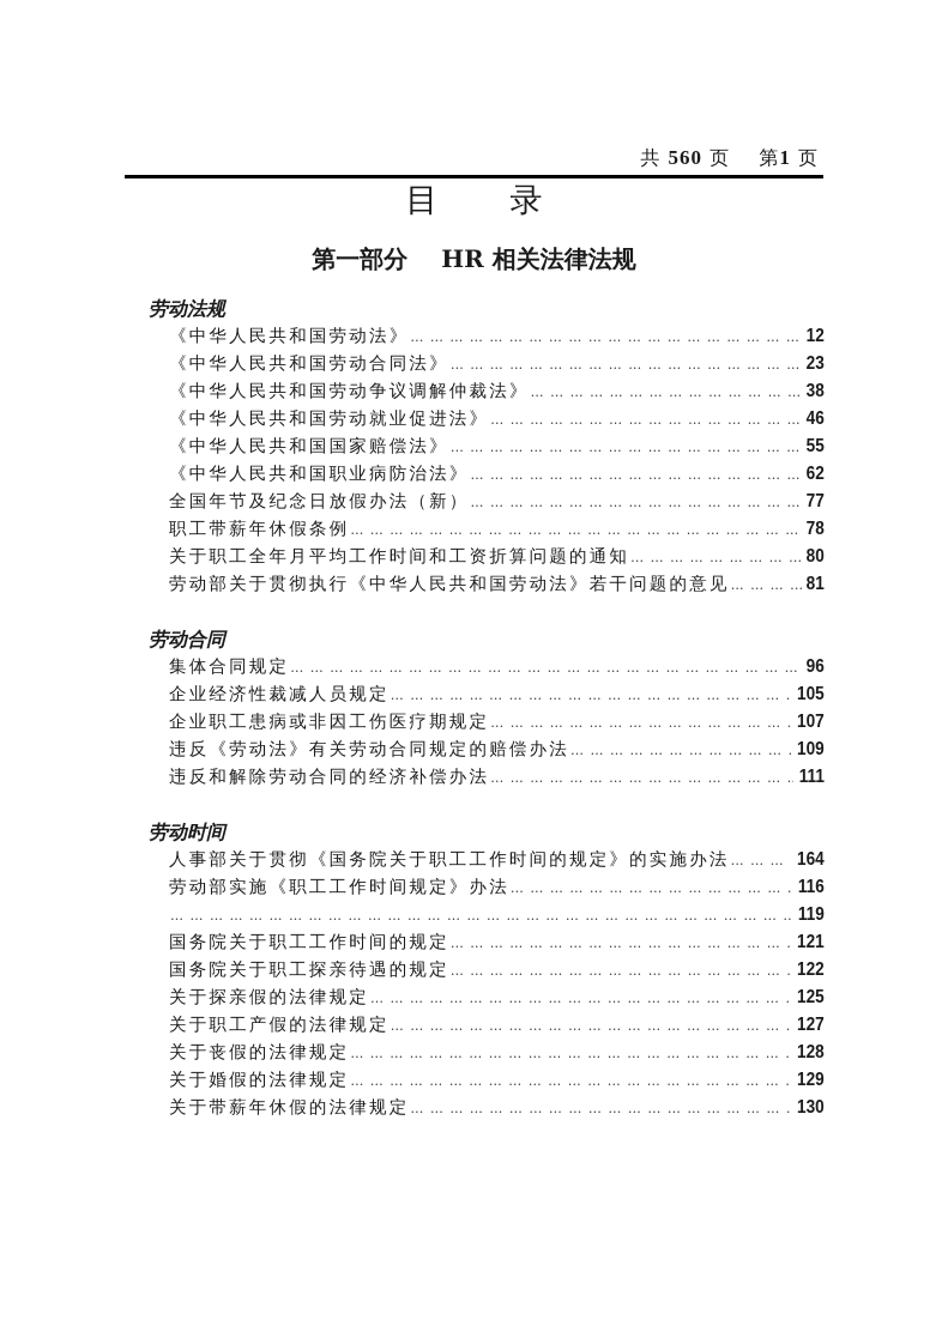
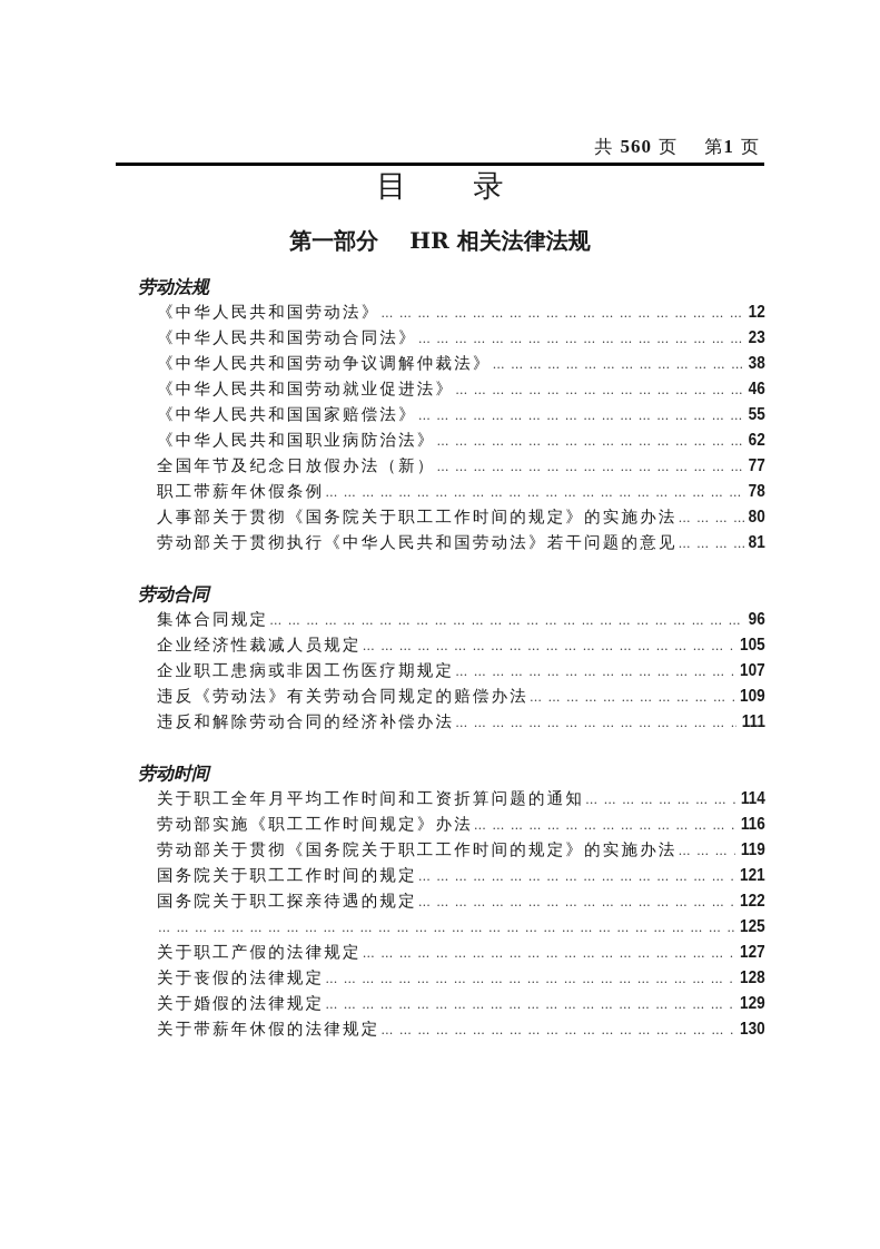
  共 560 页 第1 页
  目录
  第一部分 HR 相关法律法规
  劳动法规
  《中华人民共和国劳动法》
  12
  《中华人民共和国劳动合同法》
  23
  《中华人民共和国劳动争议调解仲裁法》
  38
  《中华人民共和国劳动就业促进法》
  46
  《中华人民共和国国家赔偿法》
  55
  《中华人民共和国职业病防治法》
  62
  全国年节及纪念日放假办法（新）
  77
  职工带薪年休假条例
  78
- 关于职工全年月平均工作时间和工资折算问题的通知
+ 人事部关于贯彻《国务院关于职工工作时间的规定》的实施办法
  80
  劳动部关于贯彻执行《中华人民共和国劳动法》若干问题的意见
  81
  劳动合同
  集体合同规定
  96
  企业经济性裁减人员规定
  105
  企业职工患病或非因工伤医疗期规定
  107
  违反《劳动法》有关劳动合同规定的赔偿办法
  109
  违反和解除劳动合同的经济补偿办法
  111
  劳动时间
- 人事部关于贯彻《国务院关于职工工作时间的规定》的实施办法
+ 关于职工全年月平均工作时间和工资折算问题的通知
- 164
+ 114
  劳动部实施《职工工作时间规定》办法
  116
+ 劳动部关于贯彻《国务院关于职工工作时间的规定》的实施办法
  119
  国务院关于职工工作时间的规定
  121
  国务院关于职工探亲待遇的规定
  122
- 关于探亲假的法律规定
  125
  关于职工产假的法律规定
  127
  关于丧假的法律规定
  128
  关于婚假的法律规定
  129
  关于带薪年休假的法律规定
  130
